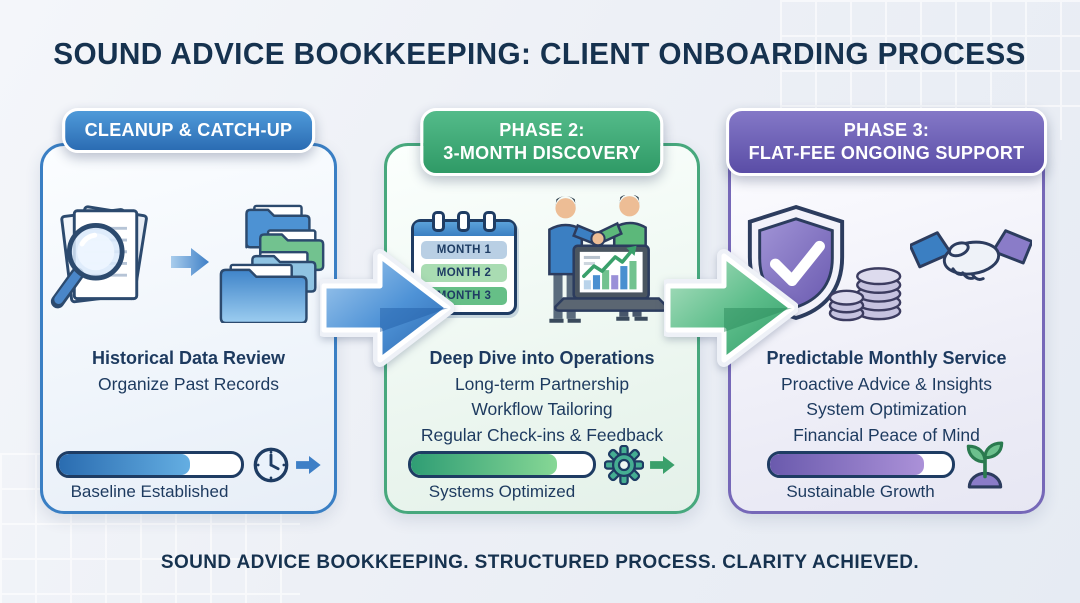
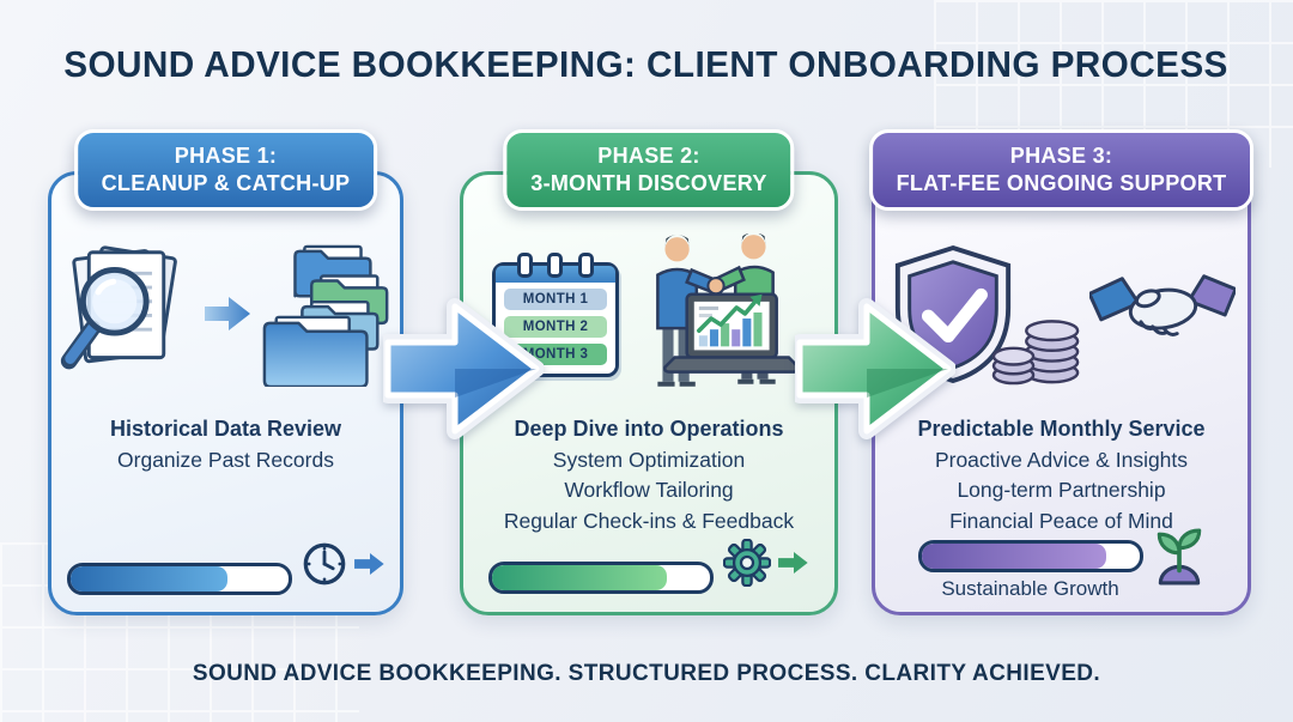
  SOUND ADVICE BOOKKEEPING: CLIENT ONBOARDING PROCESS
+ PHASE 1:
  CLEANUP & CATCH-UP
  Historical Data Review
  Organize Past Records
- Baseline Established
  PHASE 2:
  3-MONTH DISCOVERY
  MONTH 1
  MONTH 2
  ONTH 3
  Deep Dive into Operations
- Long-term Partnership
+ System Optimization
  Workflow Tailoring
  Regular Check-ins & Feedback
- Systems Optimized
  PHASE 3:
  FLAT-FEE ONGOING SUPPORT
  Predictable Monthly Service
  Proactive Advice & Insights
- System Optimization
+ Long-term Partnership
  Financial Peace of Mind
  Sustainable Growth
  SOUND ADVICE BOOKKEEPING. STRUCTURED PROCESS. CLARITY ACHIEVED.
